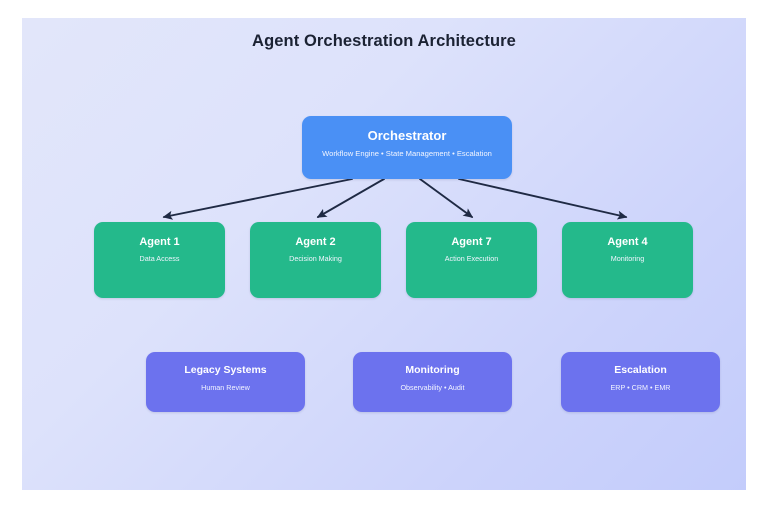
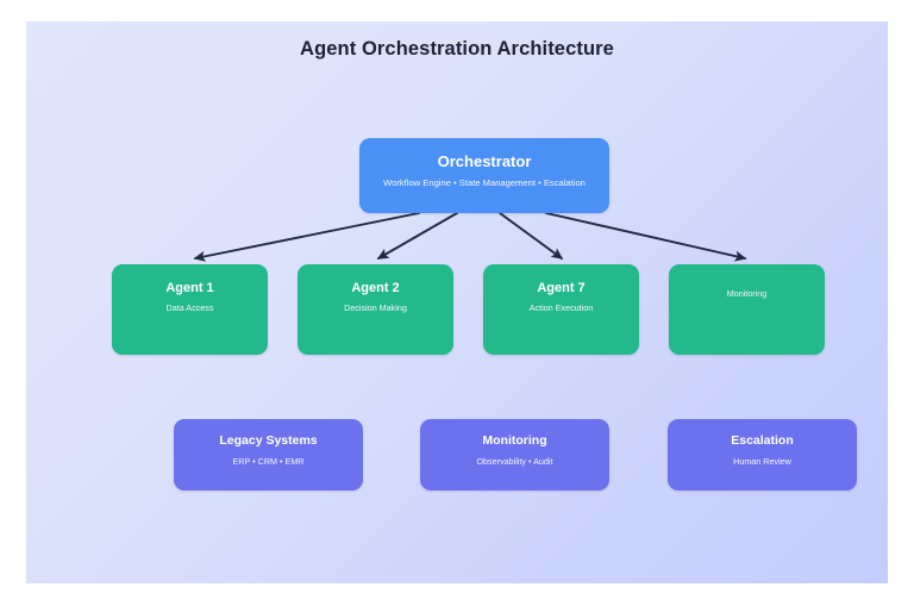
  Agent Orchestration Architecture
  Orchestrator
  Workflow Engine • State Management • Escalation
  Agent 1
  Data Access
  Agent 2
  Decision Making
  Agent 7
  Action Execution
- Agent 4
  Monitoring
  Legacy Systems
- Human Review
+ ERP • CRM • EMR
  Monitoring
  Observability • Audit
  Escalation
- ERP • CRM • EMR
+ Human Review
